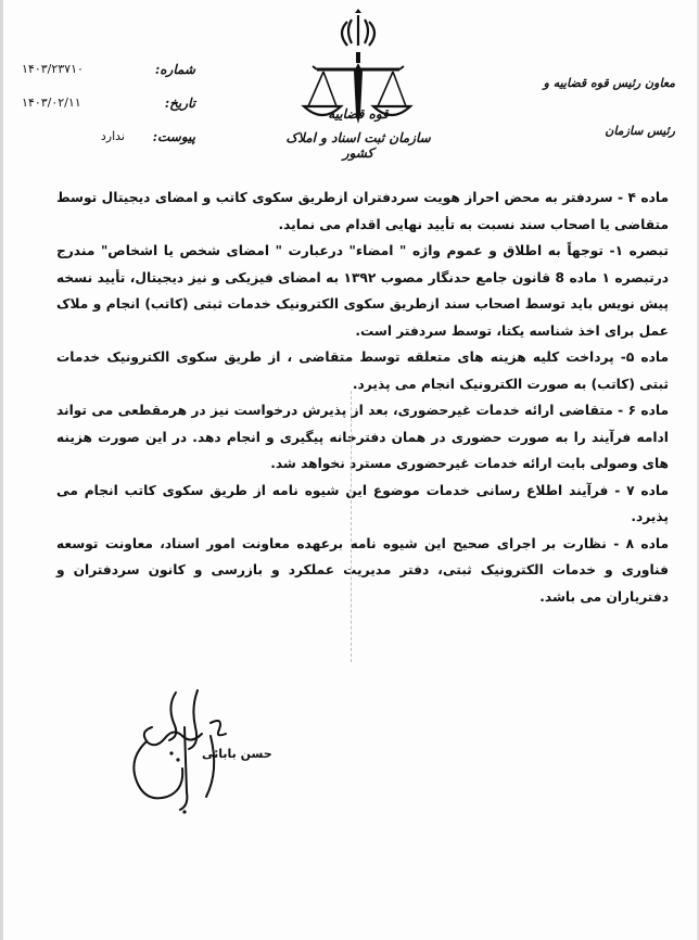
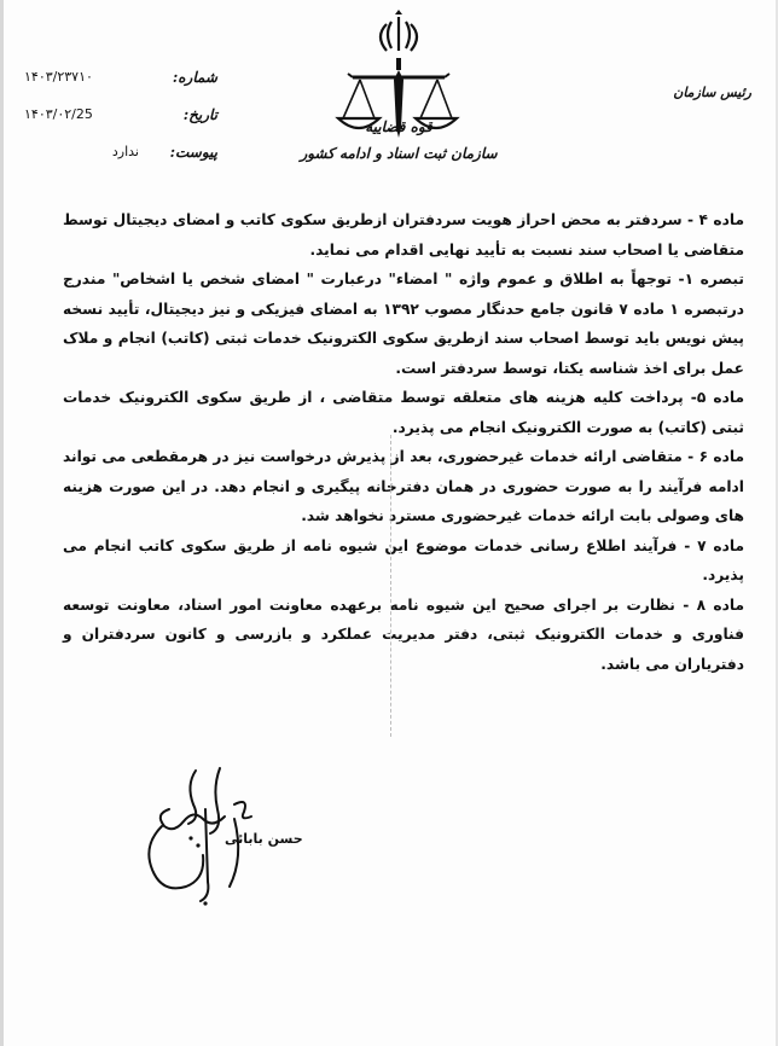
  شماره:
  ۱۴۰۳/۲۳۷۱۰
  تاریخ:
- ۱۴۰۳/۰۲/۱۱
+ ۱۴۰۳/۰۲/25
  پیوست:
  ندارد
  قوه قضاییه
- سازمان ثبت اسناد و املاک کشور
+ سازمان ثبت اسناد و ادامه کشور
- معاون رئیس قوه قضاییه و
  رئیس سازمان
  ماده ۴ - سردفتر به محض احراز هویت سردفتران ازطریق سکوی کاتب و امضای دیجیتال توسط متقاضی یا اصحاب سند نسبت به تأیید نهایی اقدام می نماید.
- تبصره ۱- توجهاً به اطلاق و عموم واژه " امضاء" درعبارت " امضای شخص یا اشخاص" مندرج درتبصره ۱ ماده 8 قانون جامع حدنگار مصوب ۱۳۹۲ به امضای فیزیکی و نیز دیجیتال، تأیید نسخه پیش نویس باید توسط اصحاب سند ازطریق سکوی الکترونیک خدمات ثبتی (کاتب) انجام و ملاک عمل برای اخذ شناسه یکتا، توسط سردفتر است.
+ تبصره ۱- توجهاً به اطلاق و عموم واژه " امضاء" درعبارت " امضای شخص یا اشخاص" مندرج درتبصره ۱ ماده ۷ قانون جامع حدنگار مصوب ۱۳۹۲ به امضای فیزیکی و نیز دیجیتال، تأیید نسخه پیش نویس باید توسط اصحاب سند ازطریق سکوی الکترونیک خدمات ثبتی (کاتب) انجام و ملاک عمل برای اخذ شناسه یکتا، توسط سردفتر است.
  ماده ۵- پرداخت کلیه هزینه های متعلقه توسط متقاضی ، از طریق سکوی الکترونیک خدمات ثبتی (کاتب) به صورت الکترونیک انجام می پذیرد.
  ماده ۶ - متقاضی ارائه خدمات غیرحضوری، بعد از پذیرش درخواست نیز در هرمقطعی می تواند ادامه فرآیند را به صورت حضوری در همان دفترخانه پیگیری و انجام دهد. در این صورت هزینه های وصولی بابت ارائه خدمات غیرحضوری مسترد نخواهد شد.
  ماده ۷ - فرآیند اطلاع رسانی خدمات موضوع این شیوه نامه از طریق سکوی کاتب انجام می پذیرد.
  ماده ۸ - نظارت بر اجرای صحیح این شیوه نامه برعهده معاونت امور اسناد، معاونت توسعه فناوری و خدمات الکترونیک ثبتی، دفتر مدیریت عملکرد و بازرسی و کانون سردفتران و دفتریاران می باشد.
  حسن بابائی
